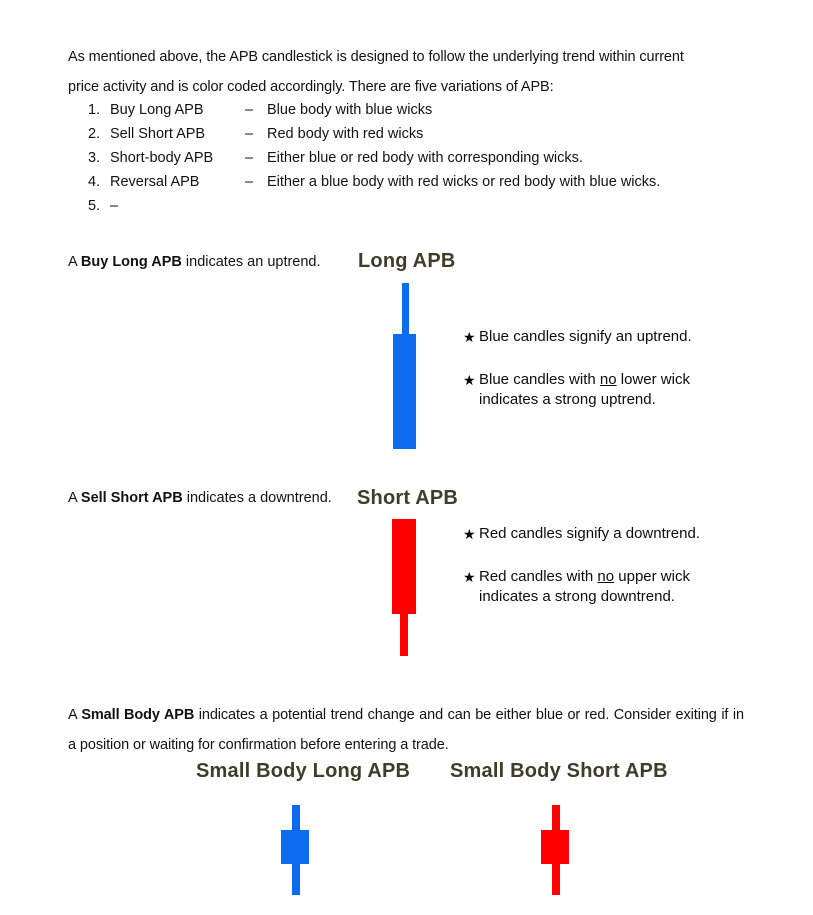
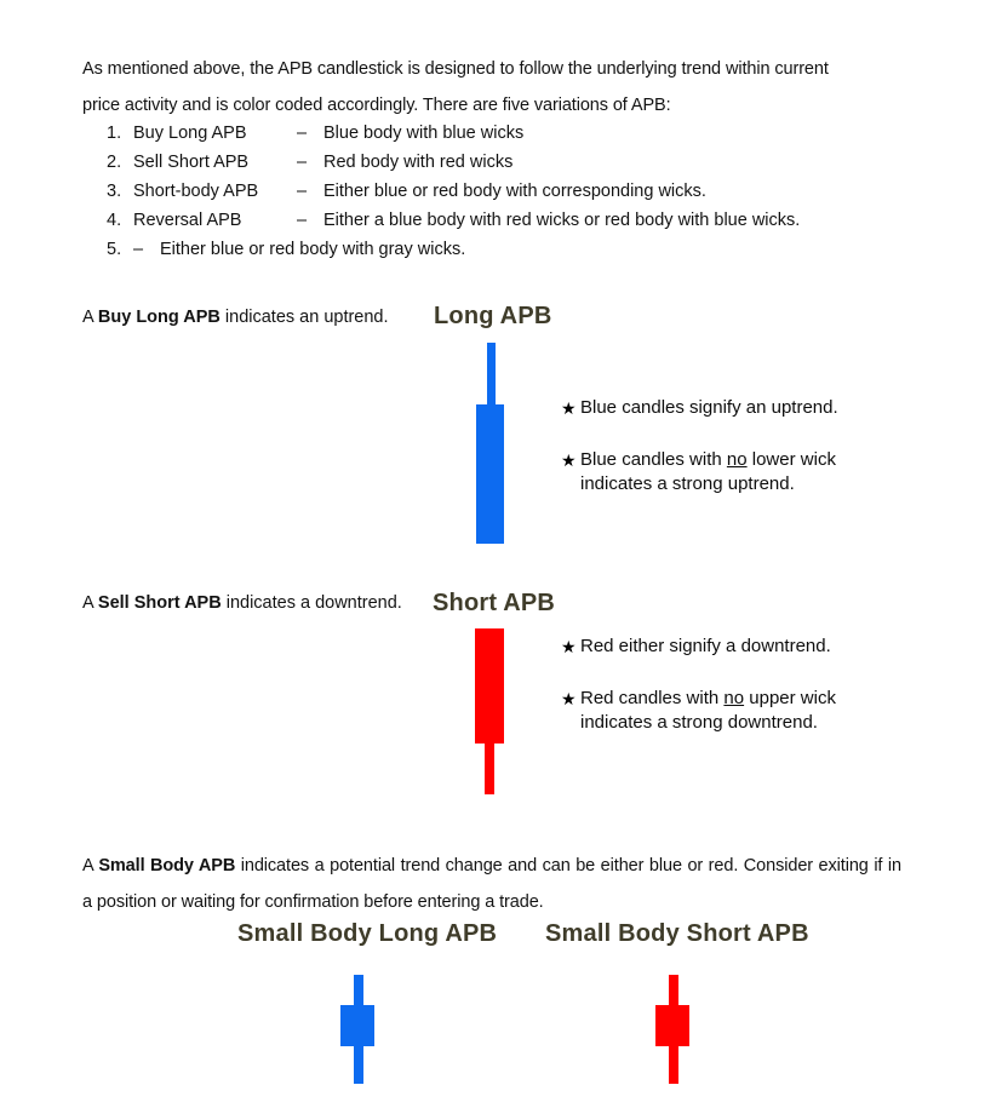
  As mentioned above, the APB candlestick is designed to follow the underlying trend within current
  price activity and is color coded accordingly. There are five variations of APB:
  1.
  Buy Long APB
  –
  Blue body with blue wicks
  2.
  Sell Short APB
  –
  Red body with red wicks
  3.
  Short-body APB
  –
  Either blue or red body with corresponding wicks.
  4.
  Reversal APB
  –
  Either a blue body with red wicks or red body with blue wicks.
  5.
  –
+ Either blue or red body with gray wicks.
  A Buy Long APB indicates an uptrend.
  Long APB
  ★
  Blue candles signify an uptrend.
  ★
  Blue candles with no lower wick
  indicates a strong uptrend.
  A Sell Short APB indicates a downtrend.
  Short APB
  ★
- Red candles signify a downtrend.
+ Red either signify a downtrend.
  ★
  Red candles with no upper wick
  indicates a strong downtrend.
  A Small Body APB indicates a potential trend change and can be either blue or red. Consider exiting if in a position or waiting for confirmation before entering a trade.
  Small Body Long APB
  Small Body Short APB
